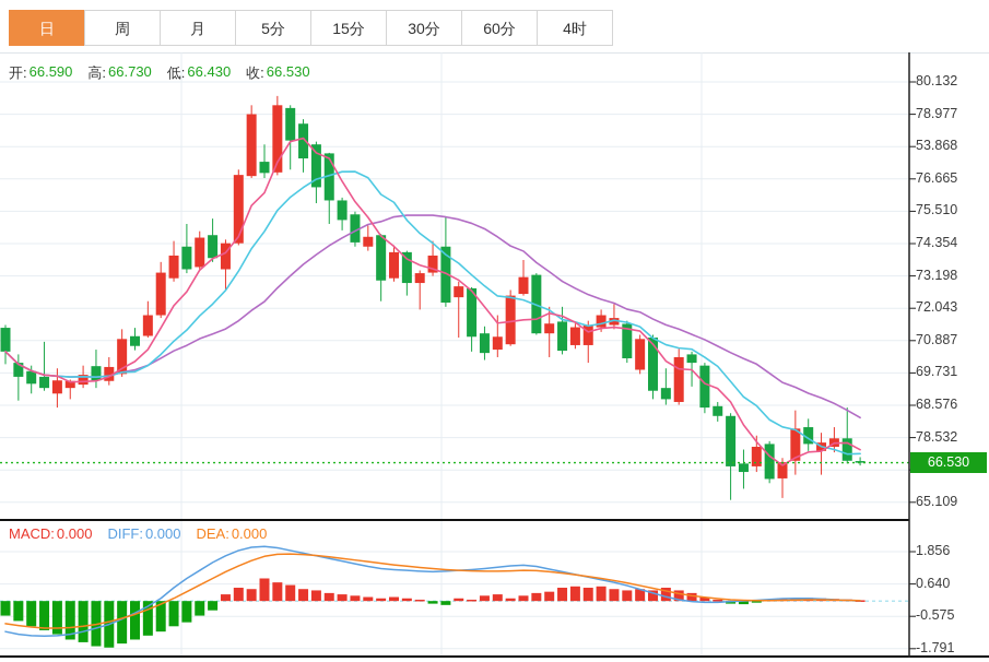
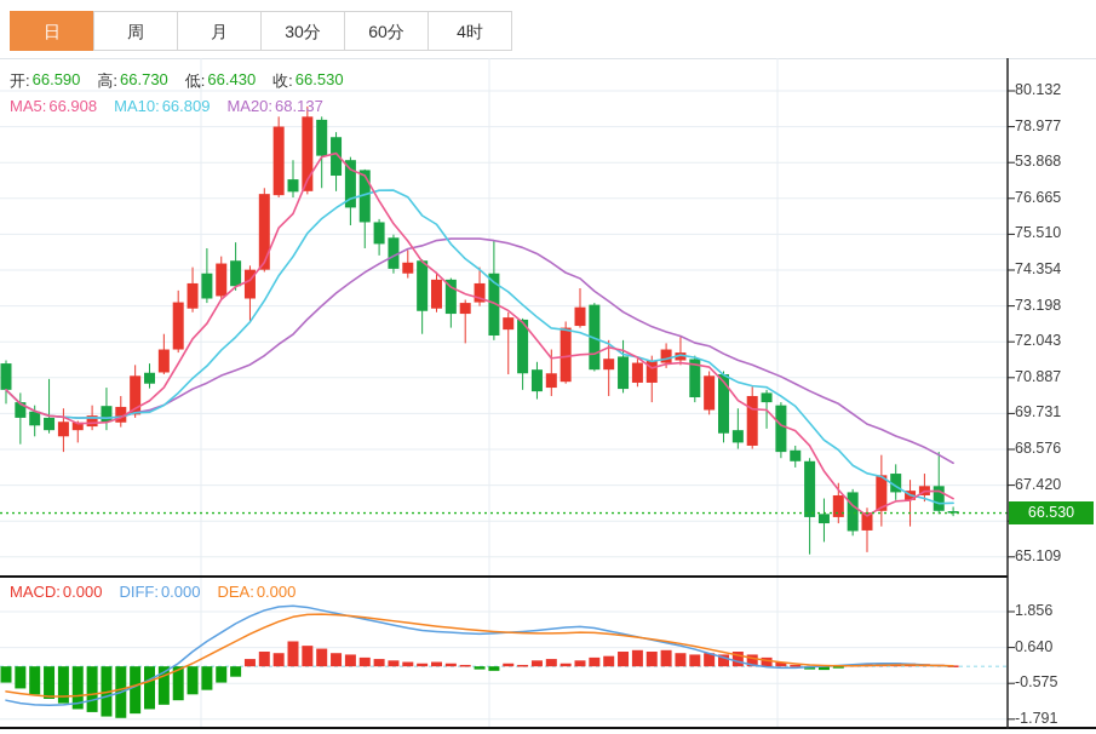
  日
  周
  月
- 5分
- 15分
  30分
  60分
  4时
  开:
  66.590
  高:
  66.730
  低:
  66.430
  收:
  66.530
+ MA5:
+ 66.908
+ MA10:
+ 66.809
+ MA20:
+ 68.137
  MACD:
  0.000
  DIFF:
  0.000
  DEA:
  0.000
  80.132
  78.977
  53.868
  76.665
  75.510
  74.354
  73.198
  72.043
  70.887
  69.731
  68.576
- 78.532
+ 67.420
  65.109
  1.856
  0.640
  -0.575
  -1.791
  66.530
